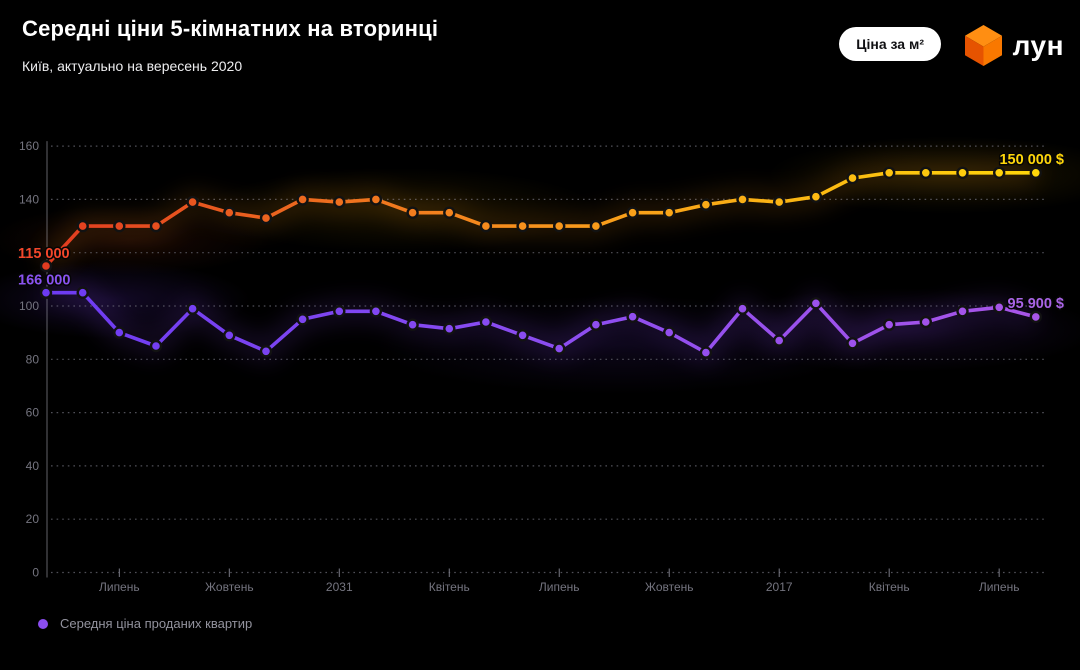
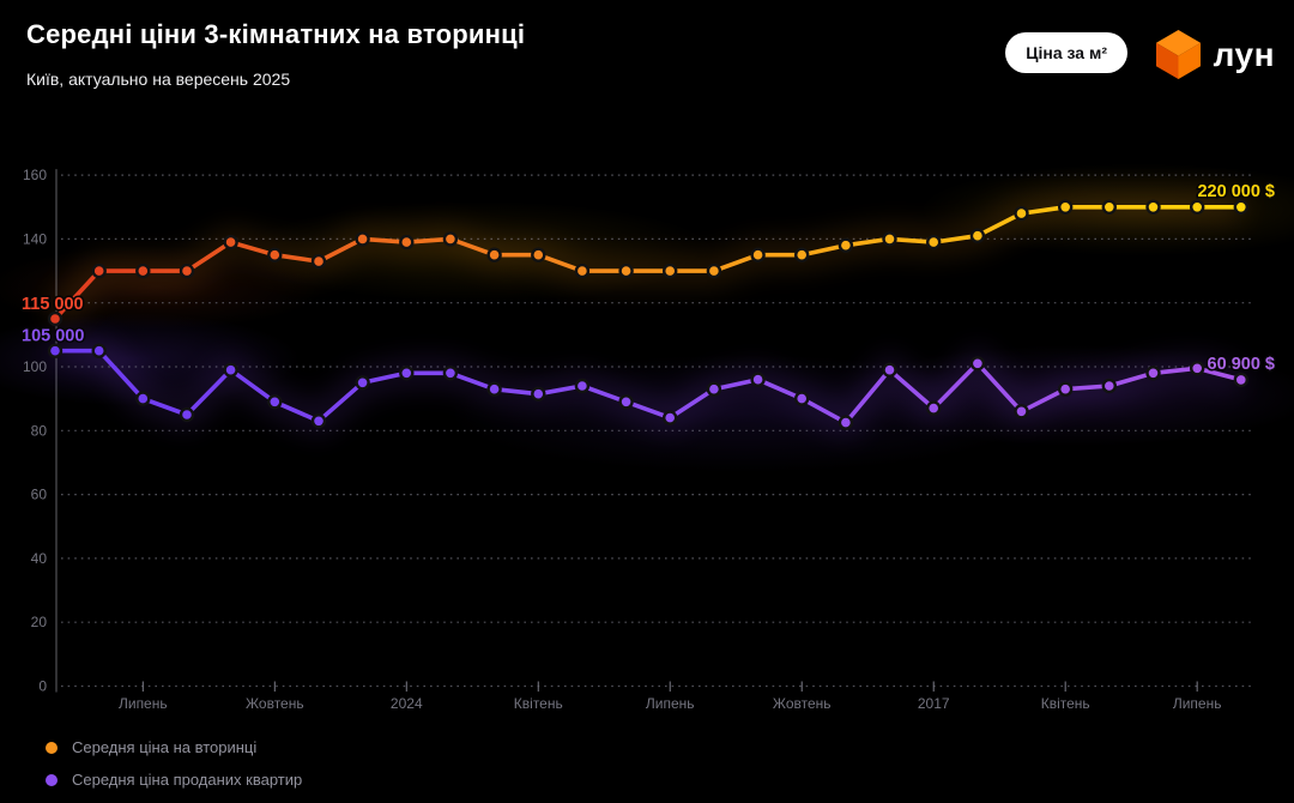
- Середні ціни 5-кімнатних на вторинці
+ Середні ціни 3-кімнатних на вторинці
- Київ, актуально на вересень 2020
+ Київ, актуально на вересень 2025
  Ціна за м²
  лун
  0
  20
  40
  60
  80
  100
  140
  160
  Липень
  Жовтень
- 2031
+ 2024
  Квітень
  Липень
  Жовтень
  2017
  Квітень
  Липень
  115 000
- 150 000 $
+ 220 000 $
- 166 000
+ 105 000
- 95 900 $
+ 60 900 $
+ Середня ціна на вторинці
  Середня ціна проданих квартир
